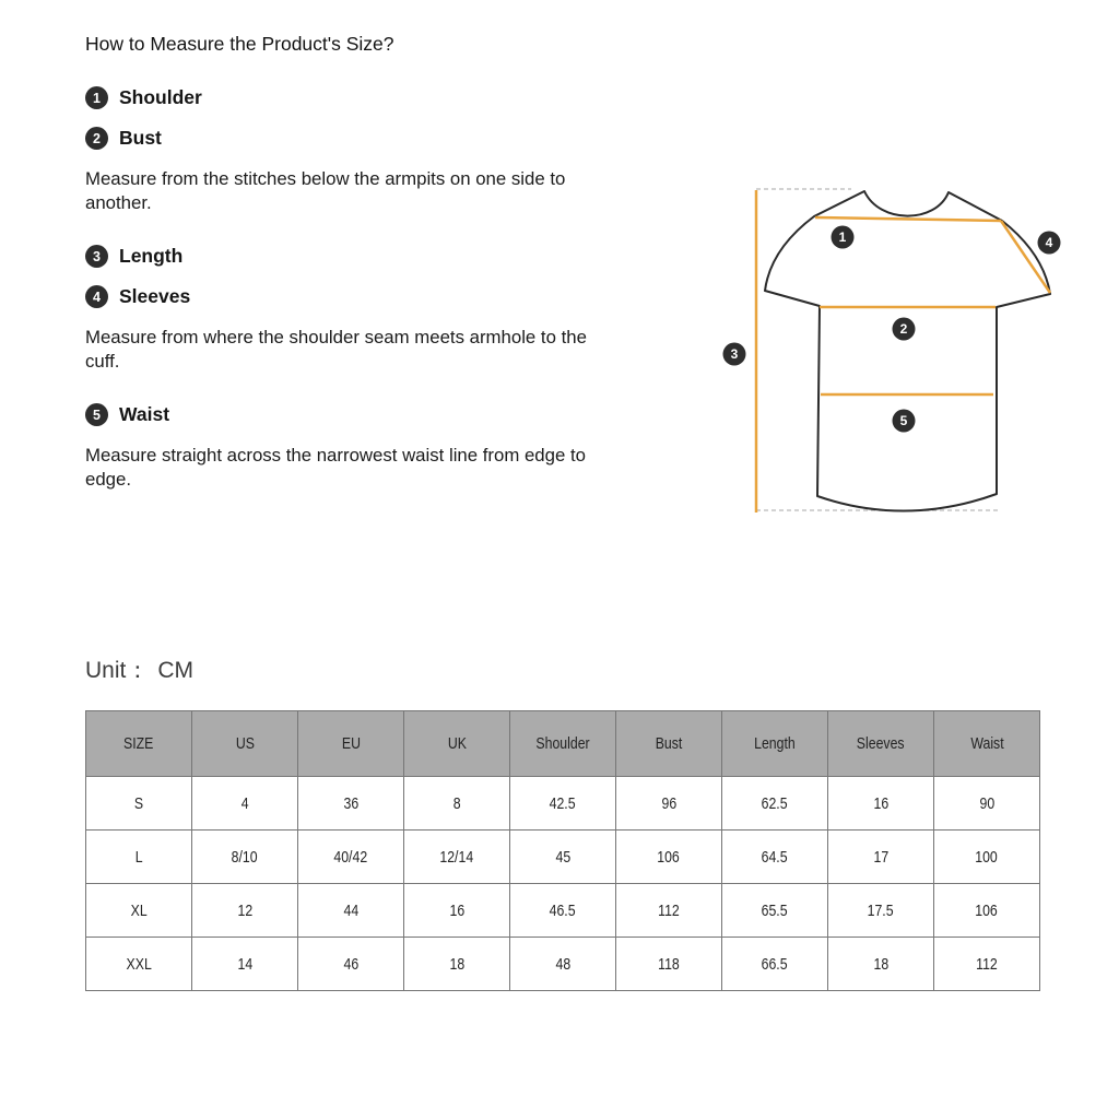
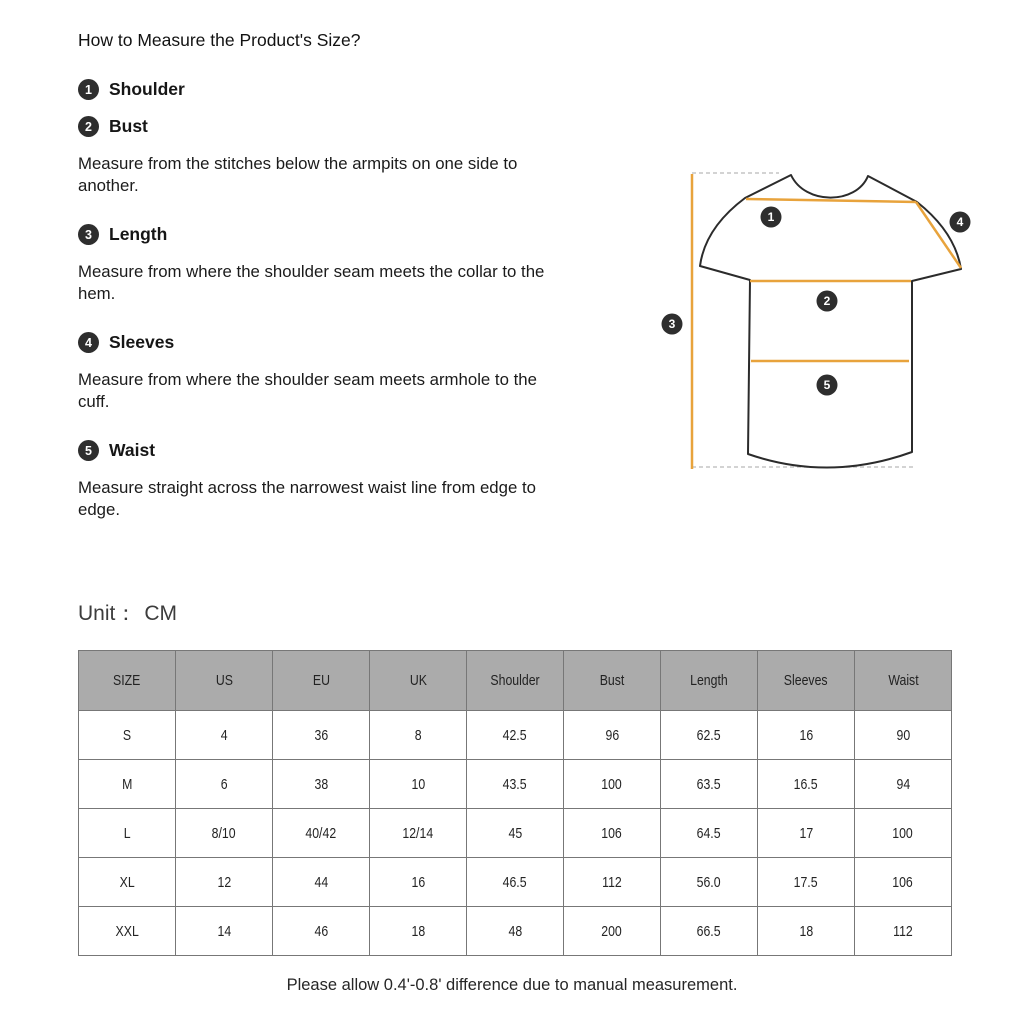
  How to Measure the Product's Size?
  1
  Shoulder
  2
  Bust
  Measure from the stitches below the armpits on one side to
  another.
  3
  Length
+ Measure from where the shoulder seam meets the collar to the
+ hem.
  4
  Sleeves
  Measure from where the shoulder seam meets armhole to the
  cuff.
  5
  Waist
  Measure straight across the narrowest waist line from edge to
  edge.
  1
  2
  3
  4
  5
  Unit： CM
  SIZE	US	EU	UK	Shoulder	Bust	Length	Sleeves	Waist
  S	4	36	8	42.5	96	62.5	16	90
+ M	6	38	10	43.5	100	63.5	16.5	94
  L	8/10	40/42	12/14	45	106	64.5	17	100
- XL	12	44	16	46.5	112	65.5	17.5	106
+ XL	12	44	16	46.5	112	56.0	17.5	106
- XXL	14	46	18	48	118	66.5	18	112
+ XXL	14	46	18	48	200	66.5	18	112
+ Please allow 0.4'-0.8' difference due to manual measurement.
